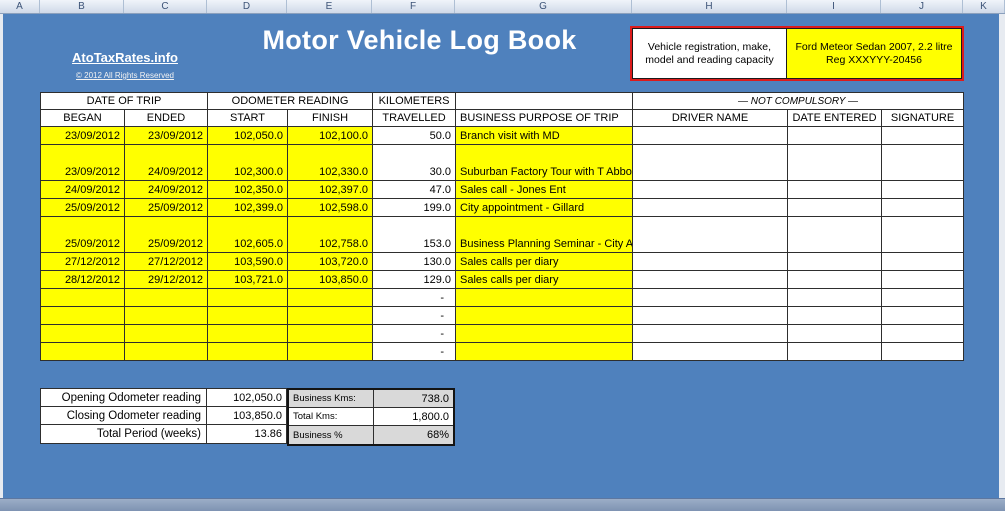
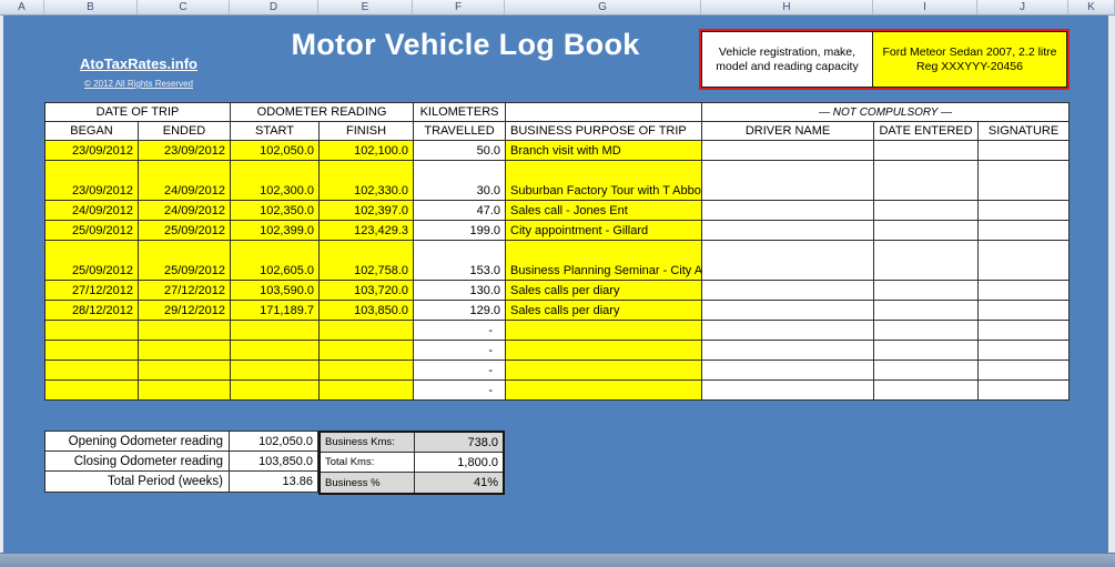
  A
  B
  C
  D
  E
  F
  G
  H
  I
  J
  K
  AtoTaxRates.info
  © 2012 All Rights Reserved
  Motor Vehicle Log Book
  Vehicle registration, make, model and reading capacity
  Ford Meteor Sedan 2007, 2.2 litre
  Reg XXXYYY-20456
  DATE OF TRIP	ODOMETER READING	KILOMETERS		— NOT COMPULSORY —
  BEGAN	ENDED	START	FINISH	TRAVELLED	BUSINESS PURPOSE OF TRIP	DRIVER NAME	DATE ENTERED	SIGNATURE
  23/09/2012	23/09/2012	102,050.0	102,100.0	50.0	Branch visit with MD
  23/09/2012	24/09/2012	102,300.0	102,330.0	30.0	Suburban Factory Tour with T Abbo
  24/09/2012	24/09/2012	102,350.0	102,397.0	47.0	Sales call - Jones Ent
- 25/09/2012	25/09/2012	102,399.0	102,598.0	199.0	City appointment - Gillard
+ 25/09/2012	25/09/2012	102,399.0	123,429.3	199.0	City appointment - Gillard
  25/09/2012	25/09/2012	102,605.0	102,758.0	153.0	Business Planning Seminar - City A
  27/12/2012	27/12/2012	103,590.0	103,720.0	130.0	Sales calls per diary
- 28/12/2012	29/12/2012	103,721.0	103,850.0	129.0	Sales calls per diary
+ 28/12/2012	29/12/2012	171,189.7	103,850.0	129.0	Sales calls per diary
  				-
  				-
  				-
  				-
  Opening Odometer reading
  102,050.0
  Closing Odometer reading
  103,850.0
  Total Period (weeks)
  13.86
  Business Kms:
  738.0
  Total Kms:
  1,800.0
  Business %
- 68%
+ 41%
